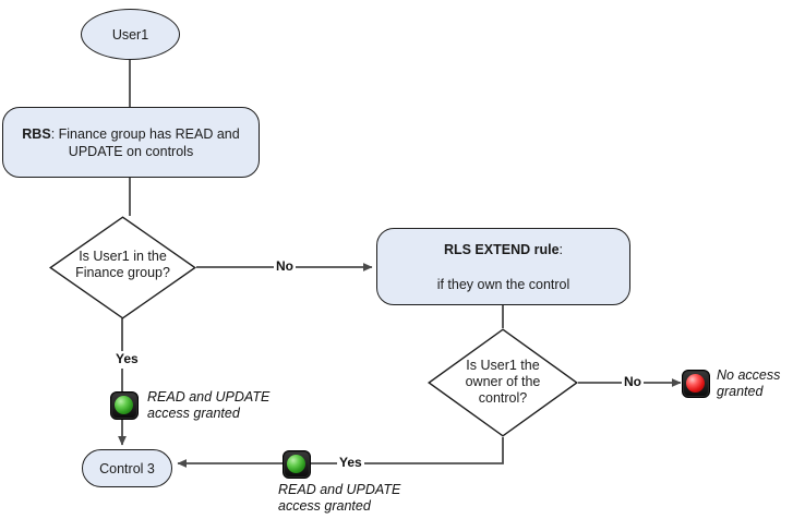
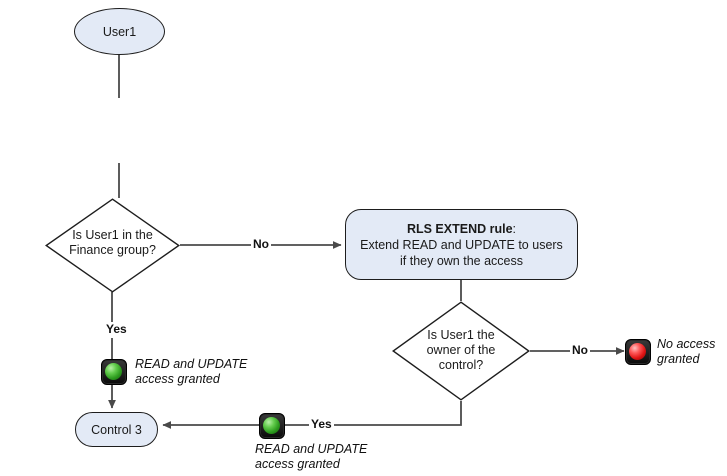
  User1
- RBS: Finance group has READ and
- UPDATE on controls
  RLS EXTEND rule:
+ Extend READ and UPDATE to users
- if they own the control
+ if they own the access
  Control 3
  Is User1 in the
  Finance group?
  Is User1 the
  owner of the
  control?
  No
  Yes
  No
  Yes
  READ and UPDATE
  access granted
  READ and UPDATE
  access granted
  No access
  granted
